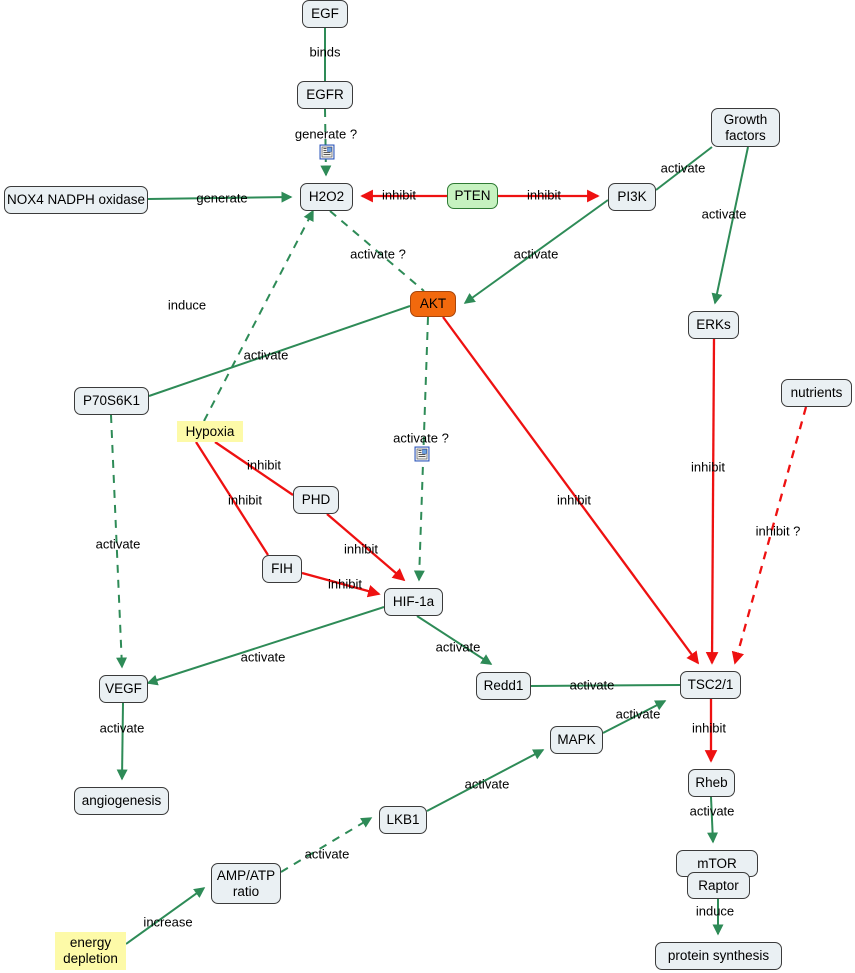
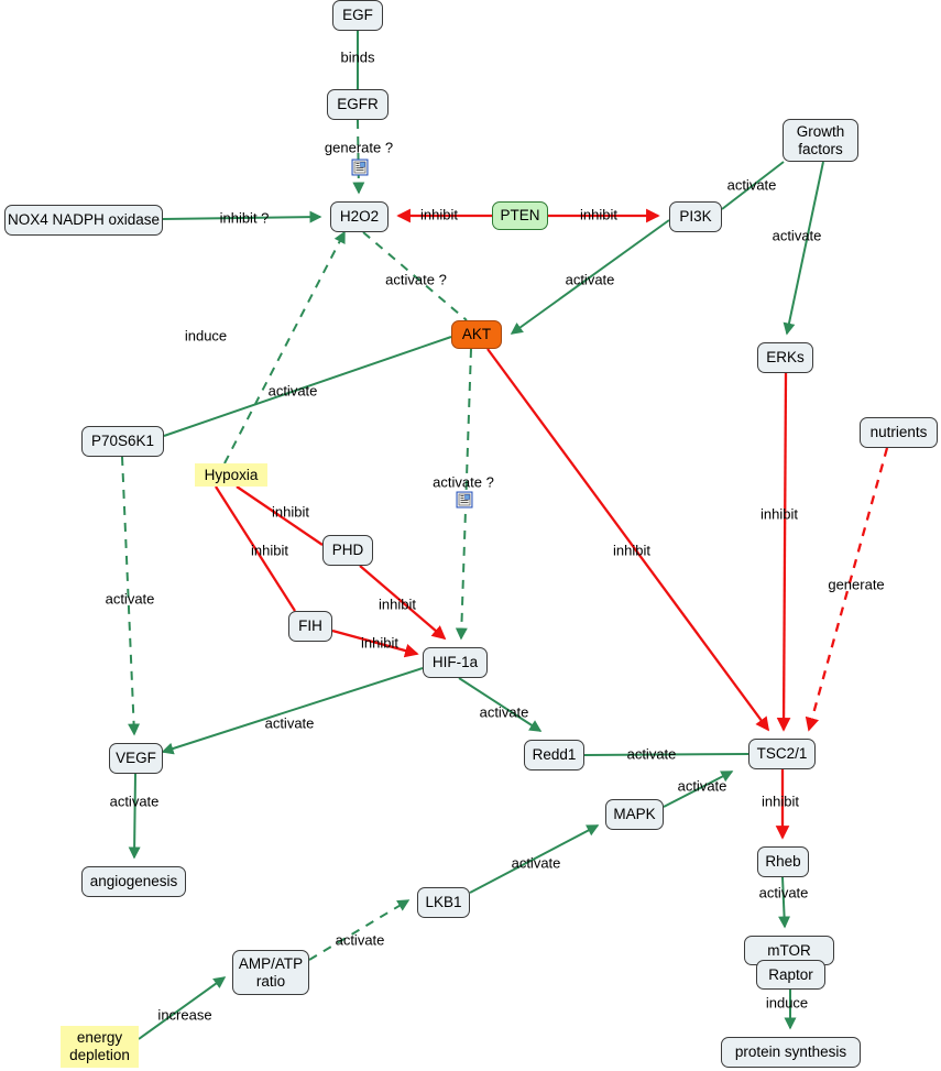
  EGF
  EGFR
  NOX4 NADPH oxidase
  H2O2
  PTEN
  PI3K
  Growth
  factors
  ERKs
  AKT
  P70S6K1
  Hypoxia
  nutrients
  PHD
  FIH
  HIF-1a
  VEGF
  Redd1
  TSC2/1
  MAPK
  Rheb
  angiogenesis
  LKB1
  mTOR
  Raptor
  AMP/ATP
  ratio
  protein synthesis
  energy
  depletion
  binds
  generate ?
- generate
+ inhibit ?
  inhibit
  inhibit
  activate
  activate
  activate
  activate ?
  induce
  activate
  activate ?
  inhibit
  inhibit
- inhibit ?
+ generate
  activate
  inhibit
  inhibit
  inhibit
  inhibit
  activate
  activate
  activate
  activate
  activate
  inhibit
  activate
  activate
  activate
  induce
  increase
